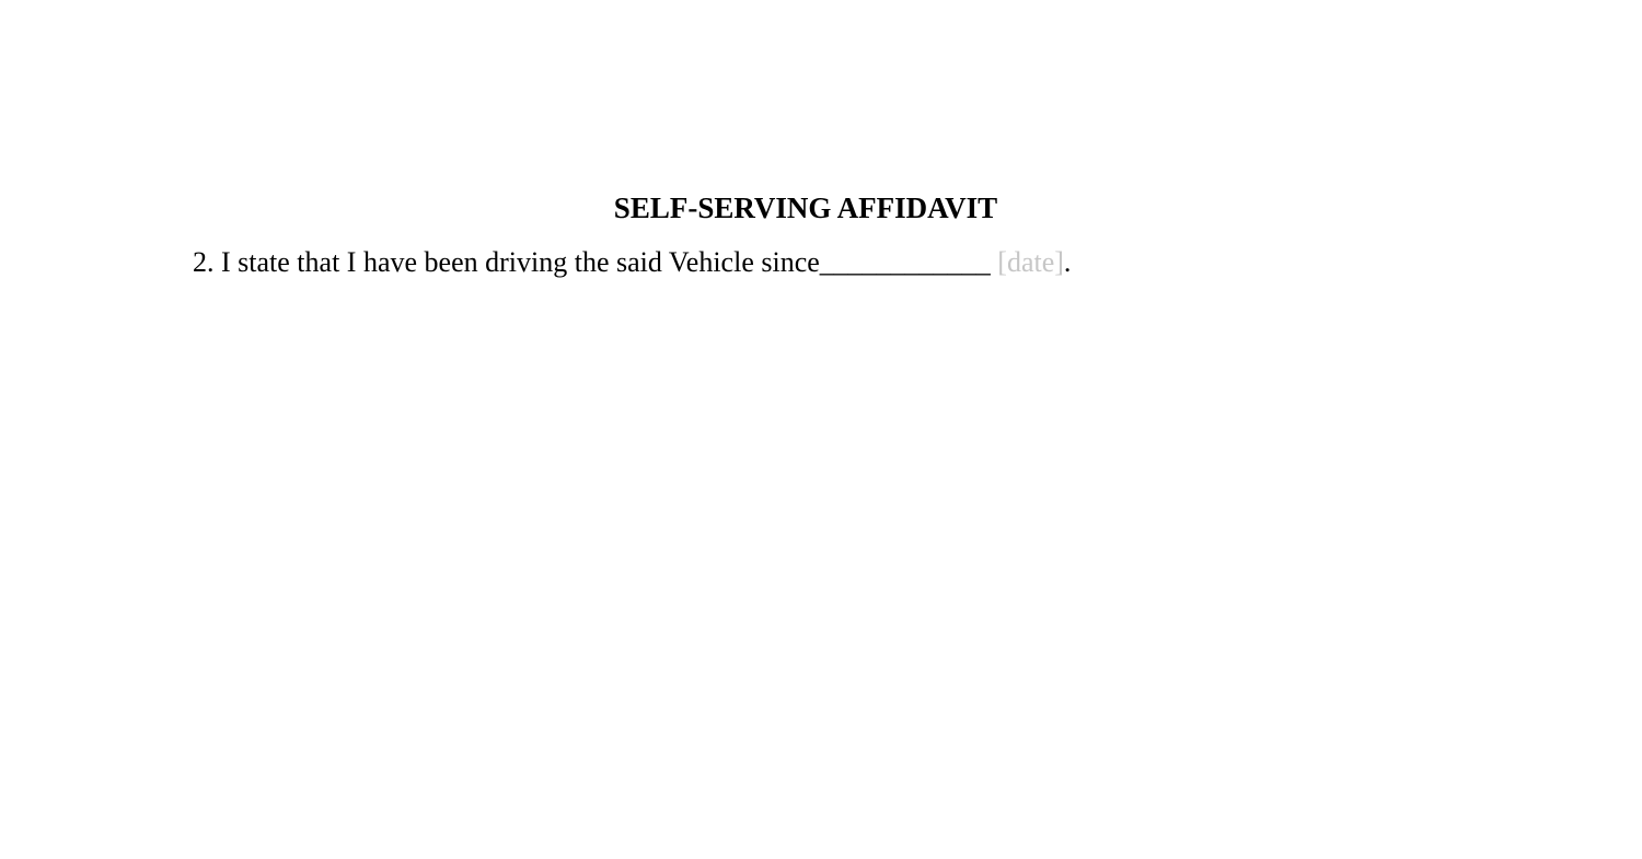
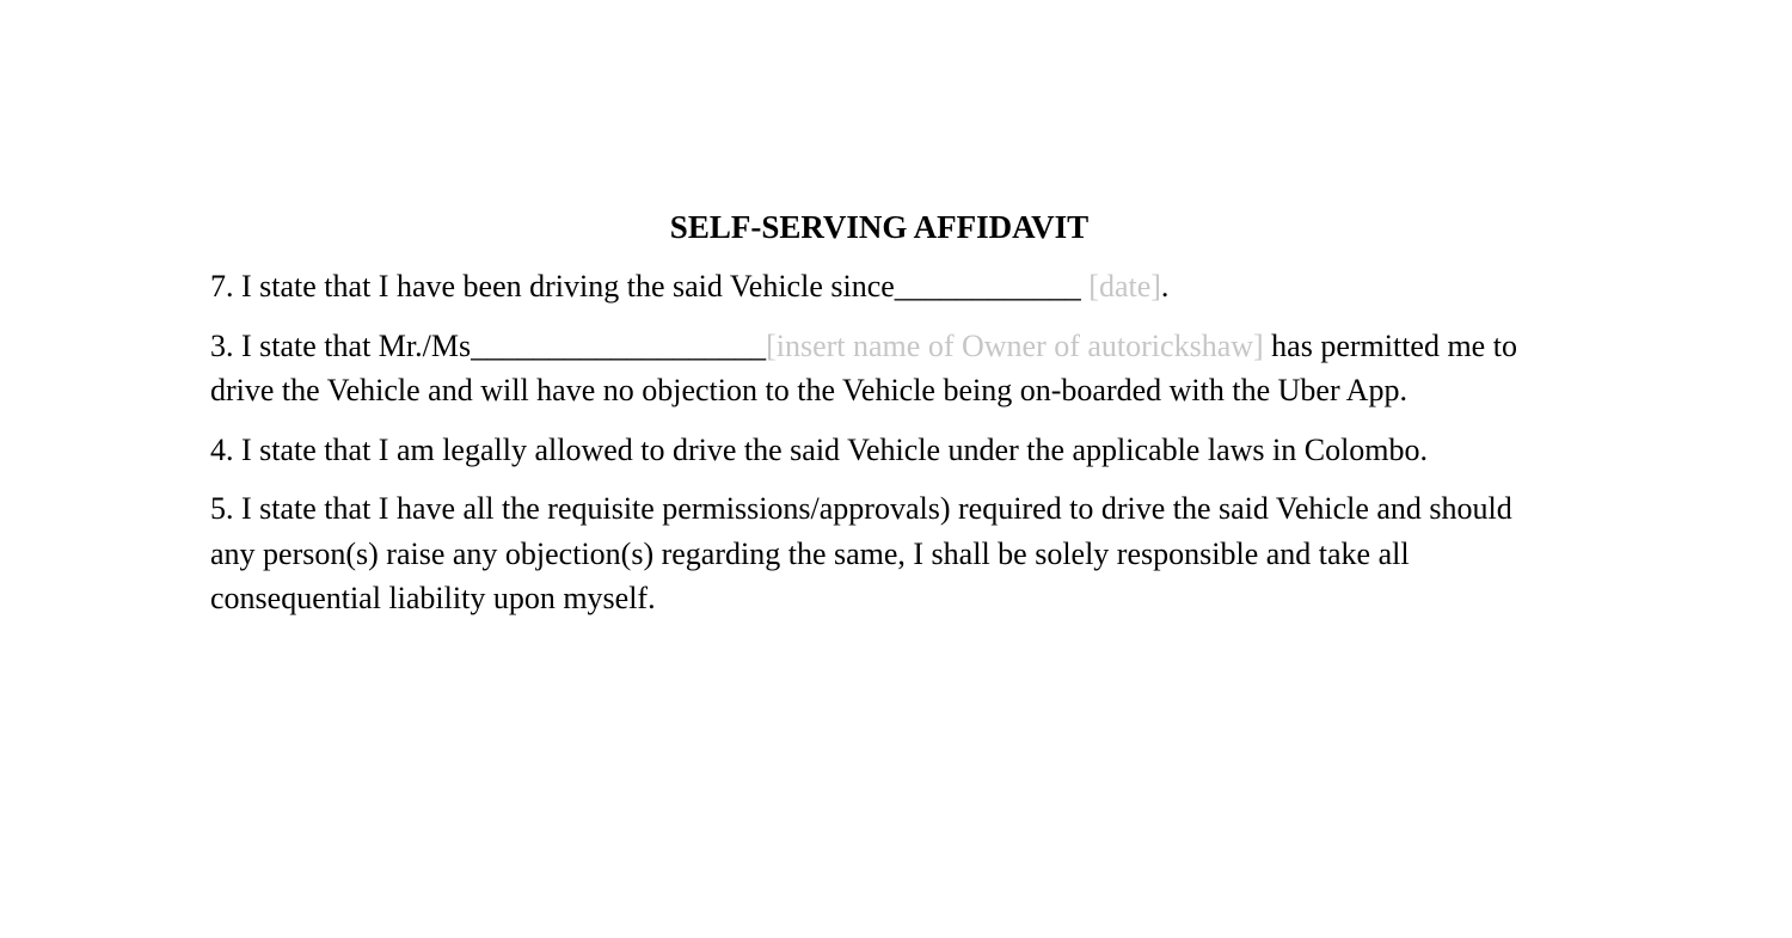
  SELF-SERVING AFFIDAVIT
- 2. I state that I have been driving the said Vehicle since____________ [date].
+ 7. I state that I have been driving the said Vehicle since____________ [date].
+ 3. I state that Mr./Ms___________________[insert name of Owner of autorickshaw] has permitted me to drive the Vehicle and will have no objection to the Vehicle being on-boarded with the Uber App.
+ 4. I state that I am legally allowed to drive the said Vehicle under the applicable laws in Colombo.
+ 5. I state that I have all the requisite permissions/approvals) required to drive the said Vehicle and should any person(s) raise any objection(s) regarding the same, I shall be solely responsible and take all consequential liability upon myself.
